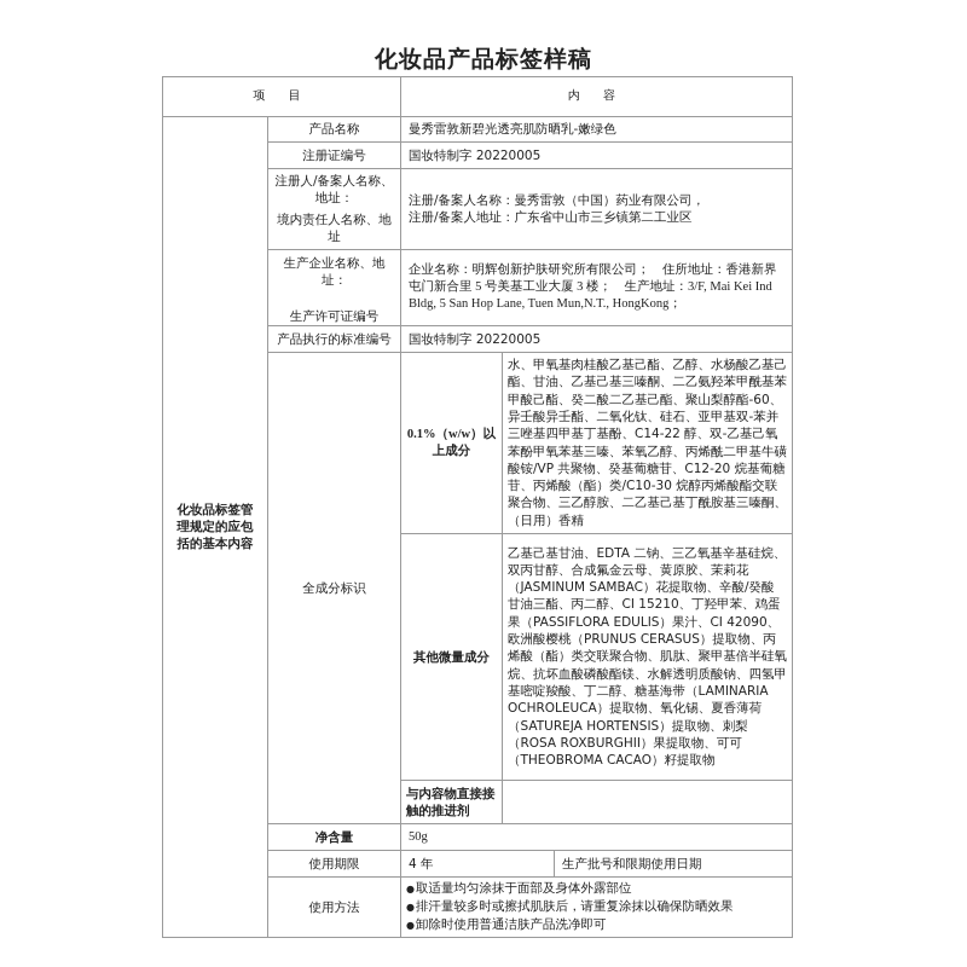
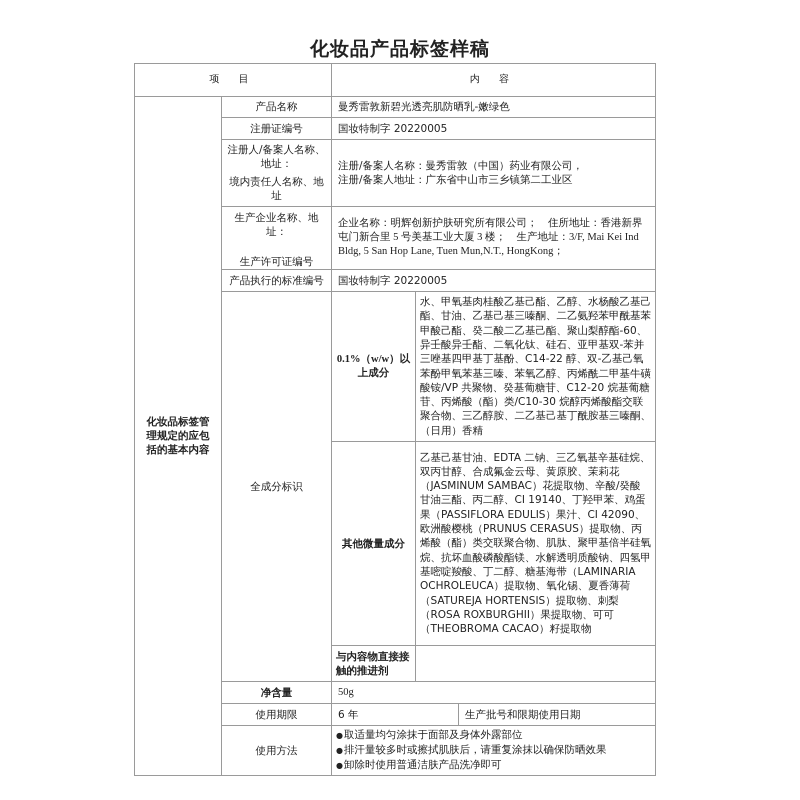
  化妆品产品标签样稿
  项 目	内 容
  化妆品标签管理规定的应包括的基本内容	产品名称	曼秀雷敦新碧光透亮肌防晒乳-嫩绿色
  注册证编号	国妆特制字 20220005
  注册人/备案人名称、地址： 境内责任人名称、地址	注册/备案人名称：曼秀雷敦（中国）药业有限公司， 注册/备案人地址：广东省中山市三乡镇第二工业区
  生产企业名称、地址： 生产许可证编号	企业名称：明辉创新护肤研究所有限公司； 住所地址：香港新界屯门新合里 5 号美基工业大厦 3 楼； 生产地址：3/F, Mai Kei Ind Bldg, 5 San Hop Lane, Tuen Mun,N.T., HongKong；
  产品执行的标准编号	国妆特制字 20220005
  全成分标识	0.1%（w/w）以上成分	水、甲氧基肉桂酸乙基己酯、乙醇、水杨酸乙基己酯、甘油、乙基己基三嗪酮、二乙氨羟苯甲酰基苯甲酸己酯、癸二酸二乙基己酯、聚山梨醇酯-60、异壬酸异壬酯、二氧化钛、硅石、亚甲基双-苯并三唑基四甲基丁基酚、C14-22 醇、双-乙基己氧苯酚甲氧苯基三嗪、苯氧乙醇、丙烯酰二甲基牛磺酸铵/VP 共聚物、癸基葡糖苷、C12-20 烷基葡糖苷、丙烯酸（酯）类/C10-30 烷醇丙烯酸酯交联聚合物、三乙醇胺、二乙基己基丁酰胺基三嗪酮、（日用）香精
- 其他微量成分	乙基己基甘油、EDTA 二钠、三乙氧基辛基硅烷、双丙甘醇、合成氟金云母、黄原胶、茉莉花（JASMINUM SAMBAC）花提取物、辛酸/癸酸甘油三酯、丙二醇、CI 15210、丁羟甲苯、鸡蛋果（PASSIFLORA EDULIS）果汁、CI 42090、欧洲酸樱桃（PRUNUS CERASUS）提取物、丙烯酸（酯）类交联聚合物、肌肽、聚甲基倍半硅氧烷、抗坏血酸磷酸酯镁、水解透明质酸钠、四氢甲基嘧啶羧酸、丁二醇、糖基海带（LAMINARIA OCHROLEUCA）提取物、氧化锡、夏香薄荷（SATUREJA HORTENSIS）提取物、刺梨（ROSA ROXBURGHII）果提取物、可可（THEOBROMA CACAO）籽提取物
+ 其他微量成分	乙基己基甘油、EDTA 二钠、三乙氧基辛基硅烷、双丙甘醇、合成氟金云母、黄原胶、茉莉花（JASMINUM SAMBAC）花提取物、辛酸/癸酸甘油三酯、丙二醇、CI 19140、丁羟甲苯、鸡蛋果（PASSIFLORA EDULIS）果汁、CI 42090、欧洲酸樱桃（PRUNUS CERASUS）提取物、丙烯酸（酯）类交联聚合物、肌肽、聚甲基倍半硅氧烷、抗坏血酸磷酸酯镁、水解透明质酸钠、四氢甲基嘧啶羧酸、丁二醇、糖基海带（LAMINARIA OCHROLEUCA）提取物、氧化锡、夏香薄荷（SATUREJA HORTENSIS）提取物、刺梨（ROSA ROXBURGHII）果提取物、可可（THEOBROMA CACAO）籽提取物
  与内容物直接接触的推进剂
  净含量	50g
- 使用期限	4 年	生产批号和限期使用日期
+ 使用期限	6 年	生产批号和限期使用日期
  使用方法	取适量均匀涂抹于面部及身体外露部位 排汗量较多时或擦拭肌肤后，请重复涂抹以确保防晒效果 卸除时使用普通洁肤产品洗净即可
